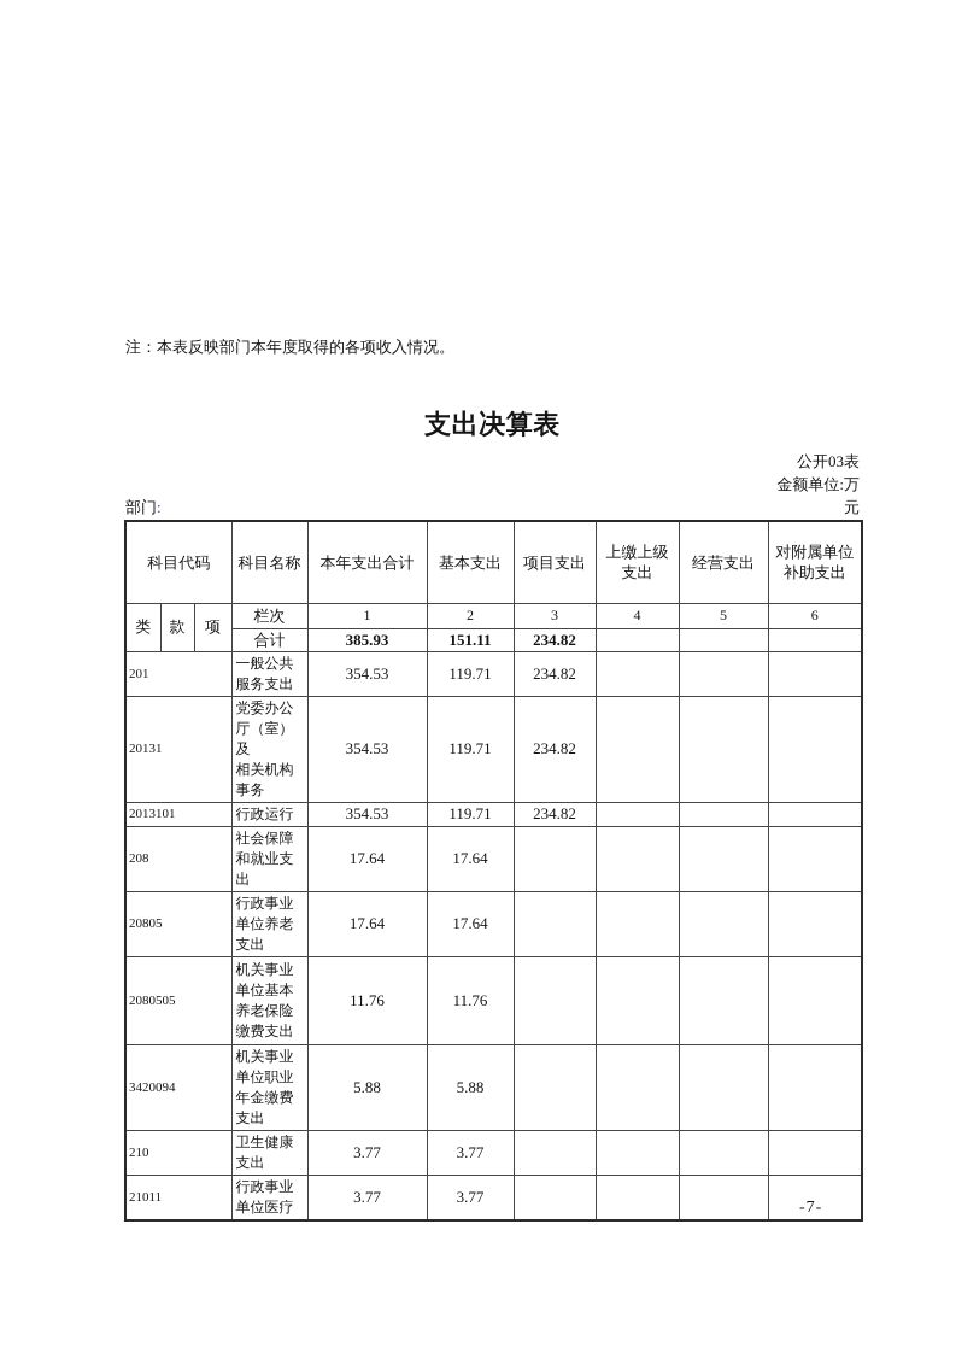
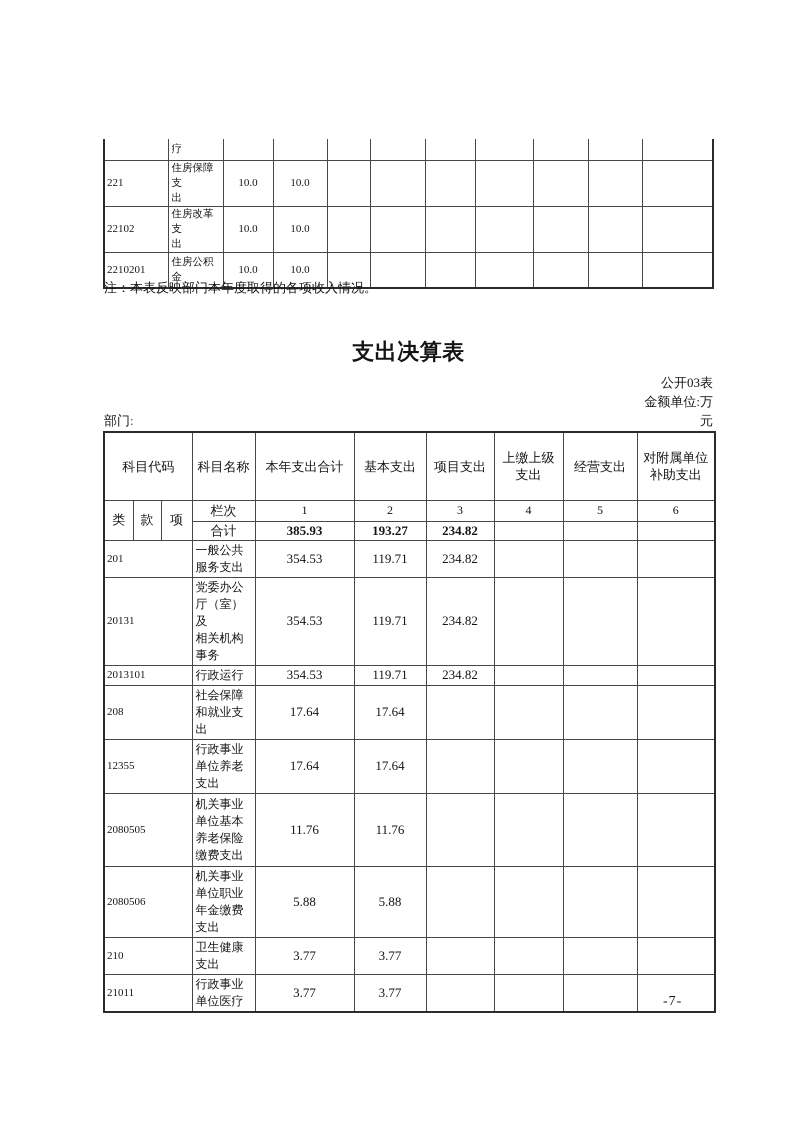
+ 	疗
+ 221	住房保障支 出	10.0	10.0
+ 22102	住房改革支 出	10.0	10.0
+ 2210201	住房公积 金	10.0	10.0
  注：本表反映部门本年度取得的各项收入情况。
  支出决算表
  公开03表
  金额单位:万
  元
  部门:
  科目代码	科目名称	本年支出合计	基本支出	项目支出	上缴上级 支出	经营支出	对附属单位 补助支出
  类	款	项	栏次	1	2	3	4	5	6
- 合计	385.93	151.11	234.82
+ 合计	385.93	193.27	234.82
  201	一般公共 服务支出	354.53	119.71	234.82
  20131	党委办公 厅（室）及 相关机构 事务	354.53	119.71	234.82
  2013101	行政运行	354.53	119.71	234.82
  208	社会保障 和就业支 出	17.64	17.64
- 20805	行政事业 单位养老 支出	17.64	17.64
+ 12355	行政事业 单位养老 支出	17.64	17.64
  2080505	机关事业 单位基本 养老保险 缴费支出	11.76	11.76
- 3420094	机关事业 单位职业 年金缴费 支出	5.88	5.88
+ 2080506	机关事业 单位职业 年金缴费 支出	5.88	5.88
  210	卫生健康 支出	3.77	3.77
  21011	行政事业 单位医疗	3.77	3.77
  -7-
